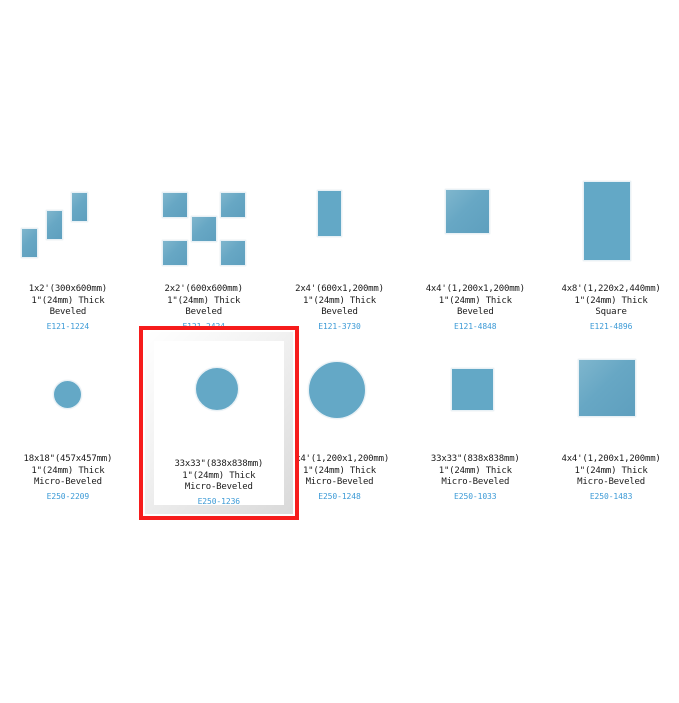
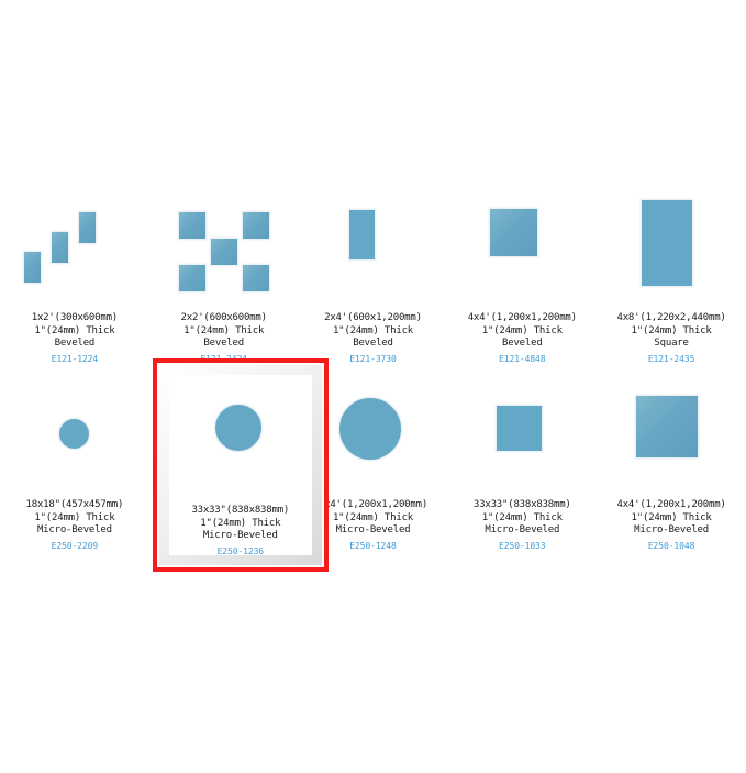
  1x2'(300x600mm)
  1"(24mm) Thick
  Beveled
  E121-1224
  2x2'(600x600mm)
  1"(24mm) Thick
  Beveled
  2x4'(600x1,200mm)
  1"(24mm) Thick
  Beveled
  E121-3730
  4x4'(1,200x1,200mm)
  1"(24mm) Thick
  Beveled
  E121-4848
  4x8'(1,220x2,440mm)
  1"(24mm) Thick
  Square
- E121-4896
+ E121-2435
  18x18"(457x457mm)
  1"(24mm) Thick
  Micro-Beveled
  E250-2209
  33x33"(838x838mm)
  1"(24mm) Thick
  Micro-Beveled
  E250-1236
  4'(1,200x1,200mm)
  1"(24mm) Thick
  Micro-Beveled
  E250-1248
  33x33"(838x838mm)
  1"(24mm) Thick
  Micro-Beveled
  E250-1033
  4x4'(1,200x1,200mm)
  1"(24mm) Thick
  Micro-Beveled
- E250-1483
+ E250-1048
